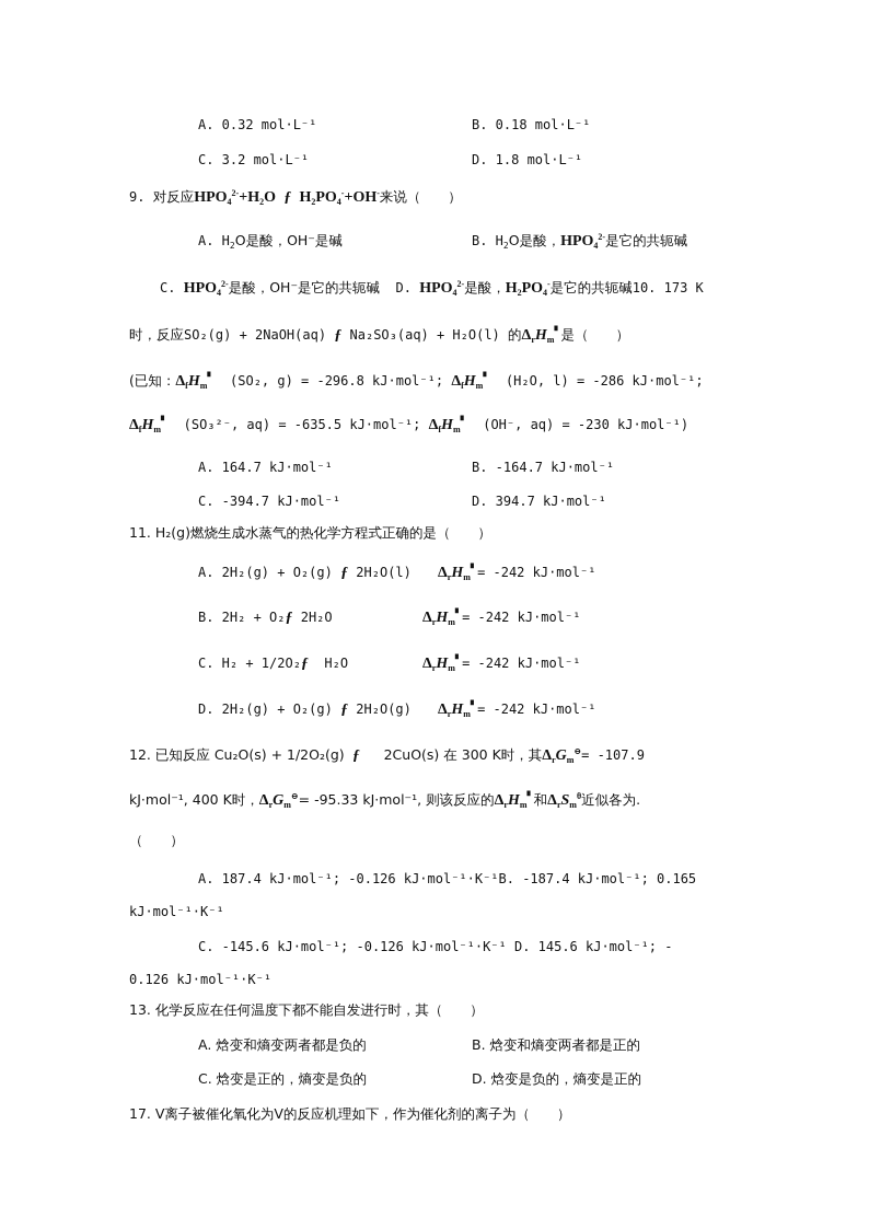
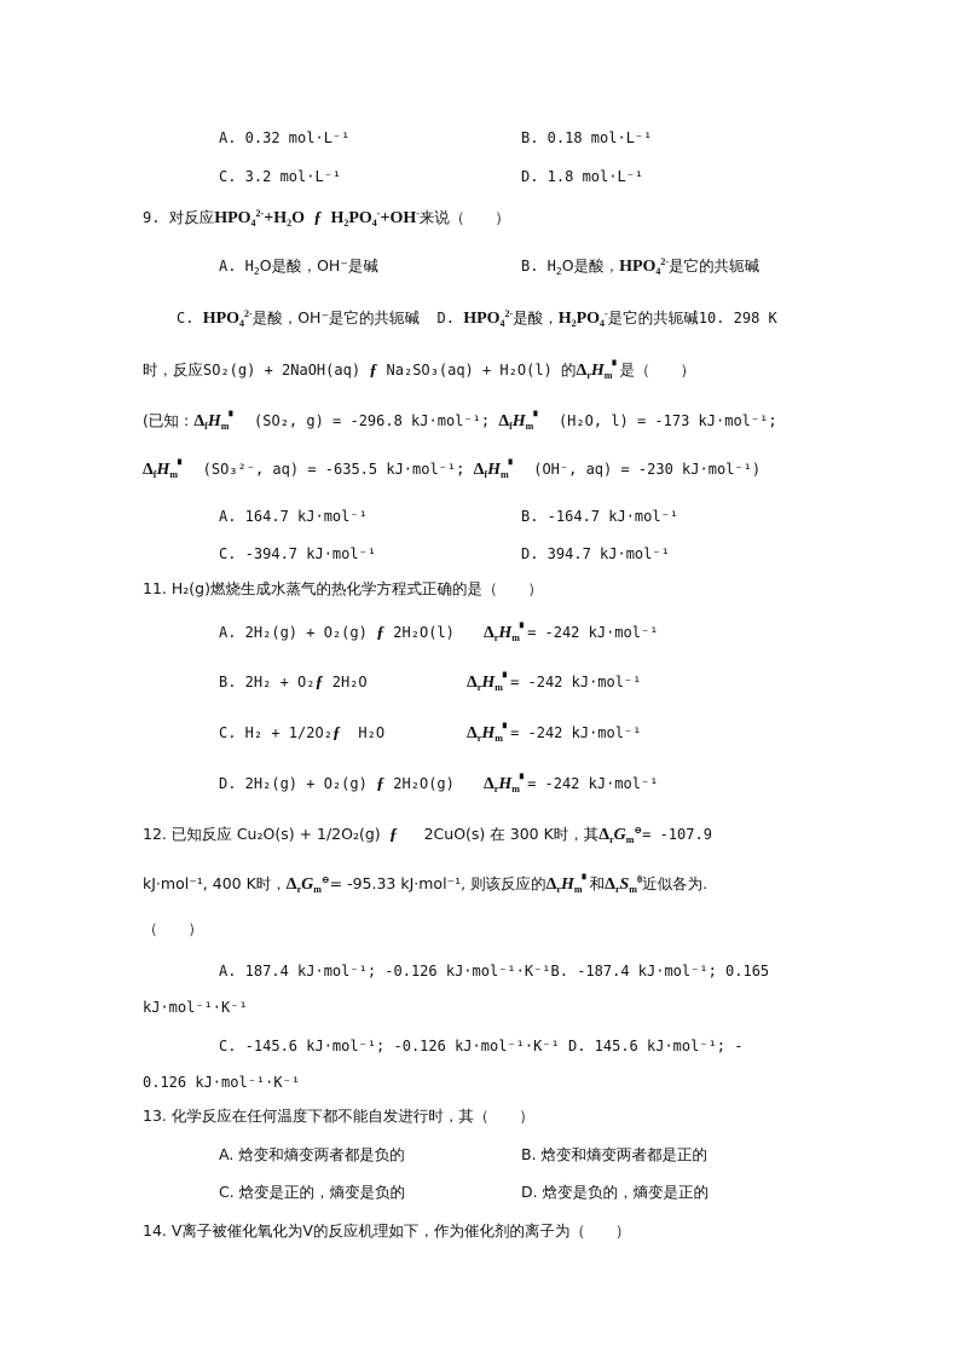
  A. 0.32 mol·L⁻¹
  B. 0.18 mol·L⁻¹
  C. 3.2 mol·L⁻¹
  D. 1.8 mol·L⁻¹
  9. 对反应HPO42-+H2O ƒ H2PO4-+OH-来说（ ）
  A. H2O是酸，OH⁻是碱
  B. H2O是酸，HPO42-是它的共轭碱
- C. HPO42-是酸，OH⁻是它的共轭碱 D. HPO42-是酸，H2PO4-是它的共轭碱10. 173 K
+ C. HPO42-是酸，OH⁻是它的共轭碱 D. HPO42-是酸，H2PO4-是它的共轭碱10. 298 K
  时，反应SO₂(g) + 2NaOH(aq) ƒ Na₂SO₃(aq) + H₂O(l) 的ΔrHm▘是（ ）
- (已知：ΔfHm▘ (SO₂, g) = -296.8 kJ·mol⁻¹; ΔfHm▘ (H₂O, l) = -286 kJ·mol⁻¹;
+ (已知：ΔfHm▘ (SO₂, g) = -296.8 kJ·mol⁻¹; ΔfHm▘ (H₂O, l) = -173 kJ·mol⁻¹;
  ΔfHm▘ (SO₃²⁻, aq) = -635.5 kJ·mol⁻¹; ΔfHm▘ (OH⁻, aq) = -230 kJ·mol⁻¹)
  A. 164.7 kJ·mol⁻¹
  B. -164.7 kJ·mol⁻¹
  C. -394.7 kJ·mol⁻¹
  D. 394.7 kJ·mol⁻¹
  11. H₂(g)燃烧生成水蒸气的热化学方程式正确的是（ ）
  A. 2H₂(g) + O₂(g) ƒ 2H₂O(l)
  ΔrHm▘= -242 kJ·mol⁻¹
  B. 2H₂ + O₂ƒ 2H₂O
  ΔrHm▘= -242 kJ·mol⁻¹
  C. H₂ + 1/2O₂ƒ H₂O
  ΔrHm▘= -242 kJ·mol⁻¹
  D. 2H₂(g) + O₂(g) ƒ 2H₂O(g)
  ΔrHm▘= -242 kJ·mol⁻¹
  12. 已知反应 Cu₂O(s) + 1/2O₂(g) ƒ 2CuO(s) 在 300 K时，其ΔrGm⊖= -107.9
  kJ·mol⁻¹, 400 K时，ΔrGm⊖= -95.33 kJ·mol⁻¹, 则该反应的ΔrHm▘和ΔrSmθ近似各为.
  （ ）
  A. 187.4 kJ·mol⁻¹; -0.126 kJ·mol⁻¹·K⁻¹B. -187.4 kJ·mol⁻¹; 0.165
  kJ·mol⁻¹·K⁻¹
  C. -145.6 kJ·mol⁻¹; -0.126 kJ·mol⁻¹·K⁻¹ D. 145.6 kJ·mol⁻¹; -
  0.126 kJ·mol⁻¹·K⁻¹
  13. 化学反应在任何温度下都不能自发进行时，其（ ）
  A. 焓变和熵变两者都是负的
  B. 焓变和熵变两者都是正的
  C. 焓变是正的，熵变是负的
  D. 焓变是负的，熵变是正的
- 17. V离子被催化氧化为V的反应机理如下，作为催化剂的离子为（ ）
+ 14. V离子被催化氧化为V的反应机理如下，作为催化剂的离子为（ ）
